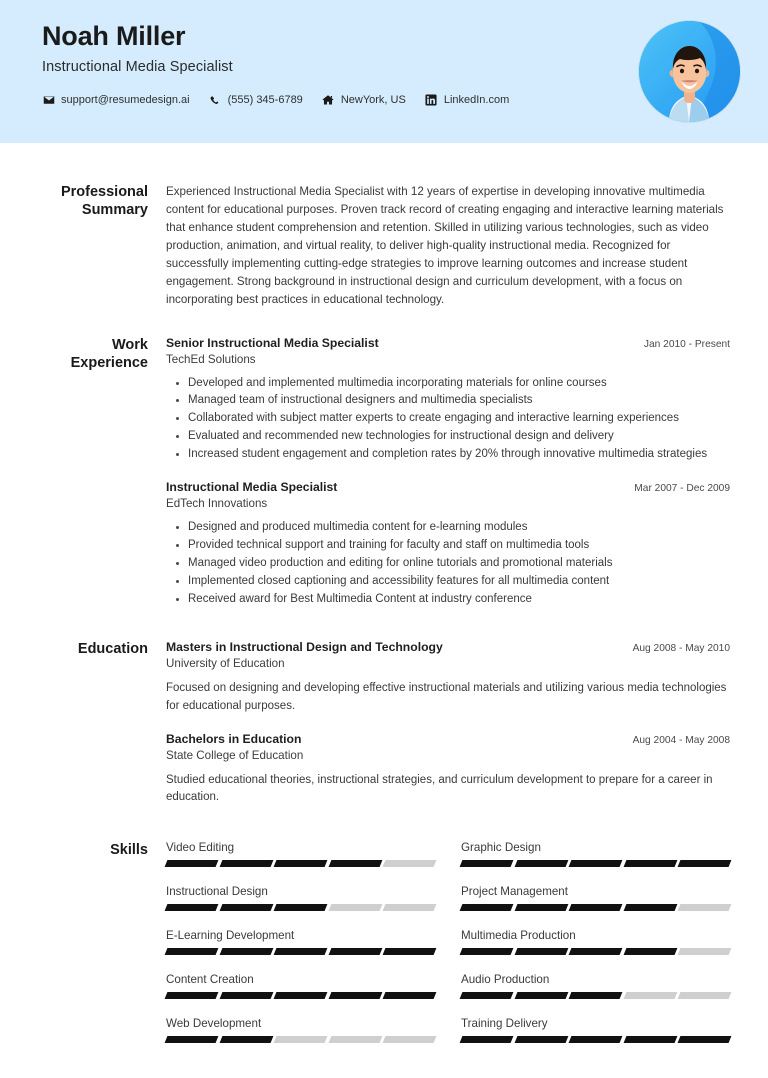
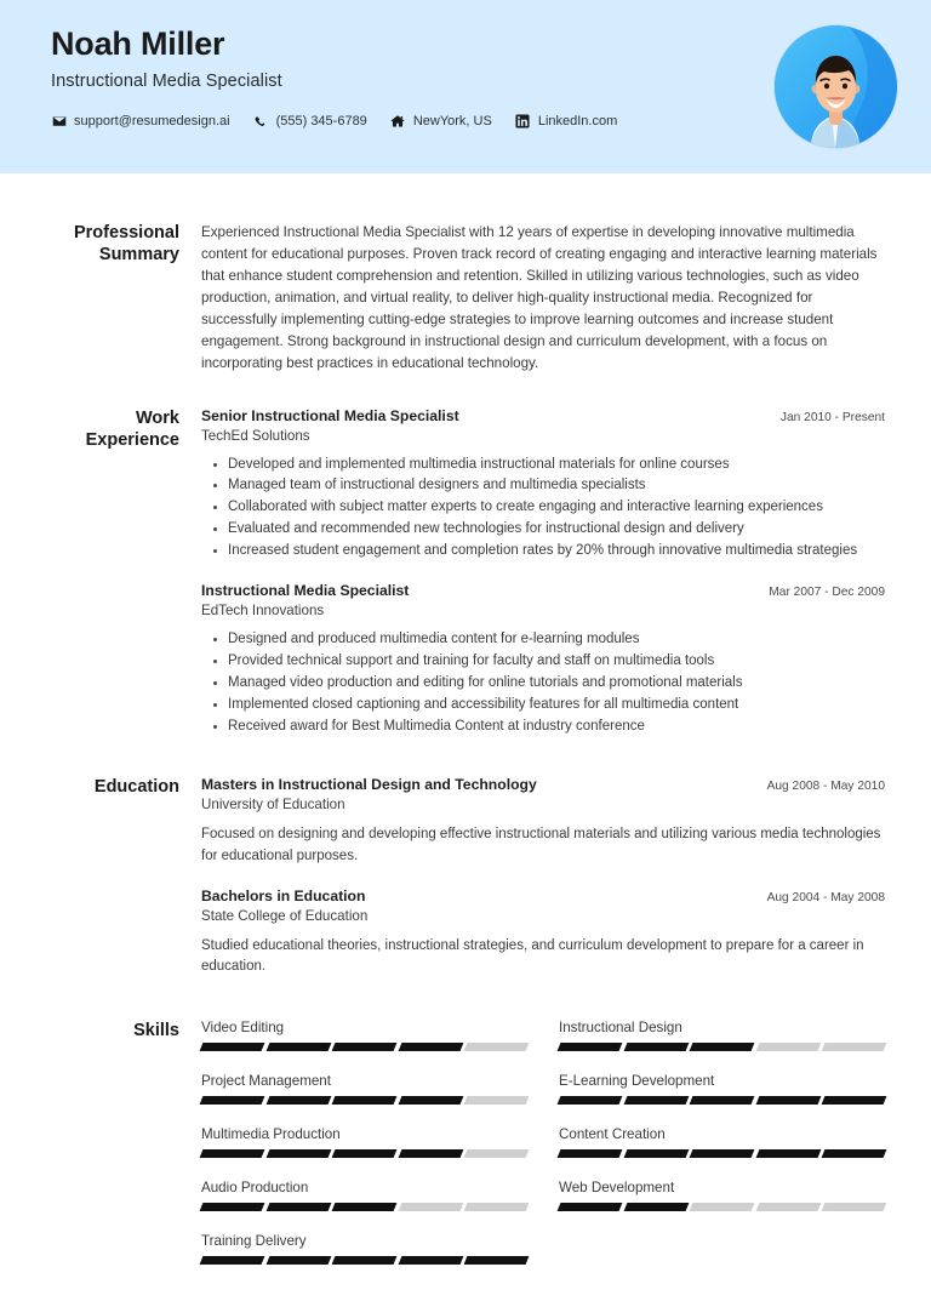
  Noah Miller
  Instructional Media Specialist
  support@resumedesign.ai
  (555) 345-6789
  NewYork, US
  LinkedIn.com
  Professional Summary
  Experienced Instructional Media Specialist with 12 years of expertise in developing innovative multimedia content for educational purposes. Proven track record of creating engaging and interactive learning materials that enhance student comprehension and retention. Skilled in utilizing various technologies, such as video production, animation, and virtual reality, to deliver high-quality instructional media. Recognized for successfully implementing cutting-edge strategies to improve learning outcomes and increase student engagement. Strong background in instructional design and curriculum development, with a focus on incorporating best practices in educational technology.
  Work Experience
  Senior Instructional Media Specialist
  Jan 2010 - Present
  TechEd Solutions
- Developed and implemented multimedia incorporating materials for online courses
+ Developed and implemented multimedia instructional materials for online courses
  Managed team of instructional designers and multimedia specialists
  Collaborated with subject matter experts to create engaging and interactive learning experiences
  Evaluated and recommended new technologies for instructional design and delivery
  Increased student engagement and completion rates by 20% through innovative multimedia strategies
  Instructional Media Specialist
  Mar 2007 - Dec 2009
  EdTech Innovations
  Designed and produced multimedia content for e-learning modules
  Provided technical support and training for faculty and staff on multimedia tools
  Managed video production and editing for online tutorials and promotional materials
  Implemented closed captioning and accessibility features for all multimedia content
  Received award for Best Multimedia Content at industry conference
  Education
  Masters in Instructional Design and Technology
  Aug 2008 - May 2010
  University of Education
  Focused on designing and developing effective instructional materials and utilizing various media technologies for educational purposes.
  Bachelors in Education
  Aug 2004 - May 2008
  State College of Education
  Studied educational theories, instructional strategies, and curriculum development to prepare for a career in education.
  Skills
  Video Editing
- Graphic Design
  Instructional Design
  Project Management
  E-Learning Development
  Multimedia Production
  Content Creation
  Audio Production
  Web Development
  Training Delivery
